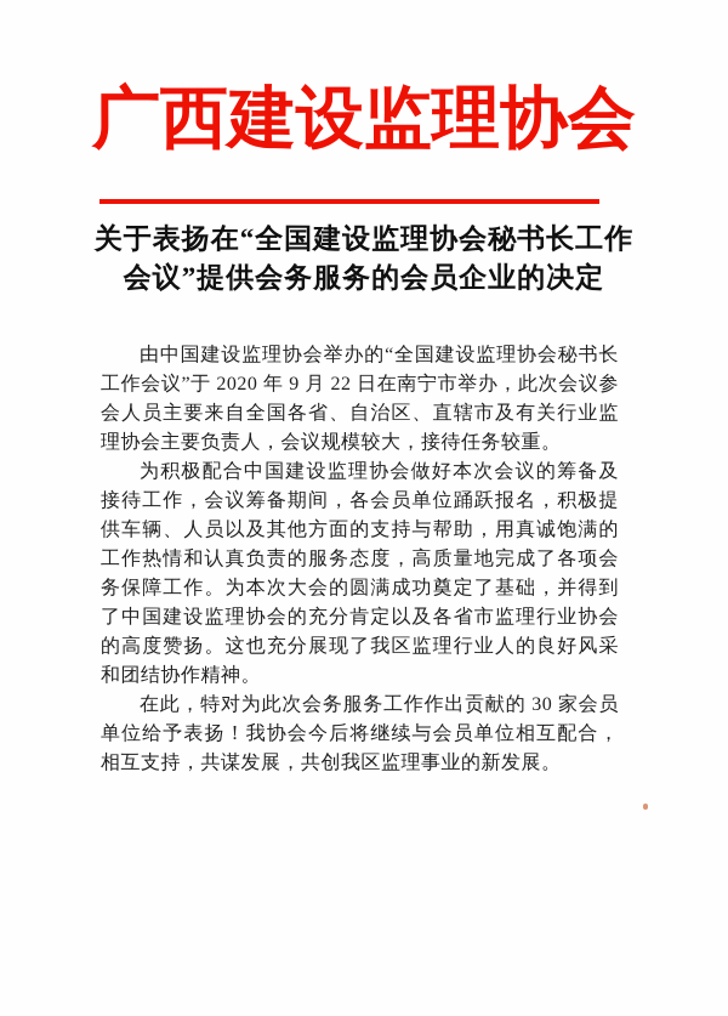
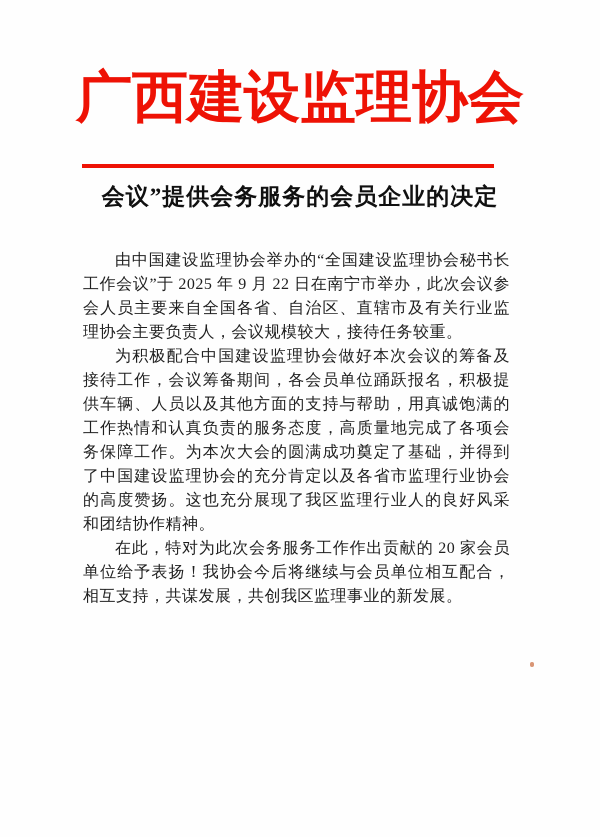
  广西建设监理协会
- 关于表扬在“全国建设监理协会秘书长工作
  会议”提供会务服务的会员企业的决定
- 由中国建设监理协会举办的“全国建设监理协会秘书长工作会议”于 2020 年 9 月 22 日在南宁市举办，此次会议参会人员主要来自全国各省、自治区、直辖市及有关行业监理协会主要负责人，会议规模较大，接待任务较重。
+ 由中国建设监理协会举办的“全国建设监理协会秘书长工作会议”于 2025 年 9 月 22 日在南宁市举办，此次会议参会人员主要来自全国各省、自治区、直辖市及有关行业监理协会主要负责人，会议规模较大，接待任务较重。
  为积极配合中国建设监理协会做好本次会议的筹备及接待工作，会议筹备期间，各会员单位踊跃报名，积极提供车辆、人员以及其他方面的支持与帮助，用真诚饱满的工作热情和认真负责的服务态度，高质量地完成了各项会务保障工作。为本次大会的圆满成功奠定了基础，并得到了中国建设监理协会的充分肯定以及各省市监理行业协会的高度赞扬。这也充分展现了我区监理行业人的良好风采和团结协作精神。
- 在此，特对为此次会务服务工作作出贡献的 30 家会员单位给予表扬！我协会今后将继续与会员单位相互配合，相互支持，共谋发展，共创我区监理事业的新发展。
+ 在此，特对为此次会务服务工作作出贡献的 20 家会员单位给予表扬！我协会今后将继续与会员单位相互配合，相互支持，共谋发展，共创我区监理事业的新发展。
